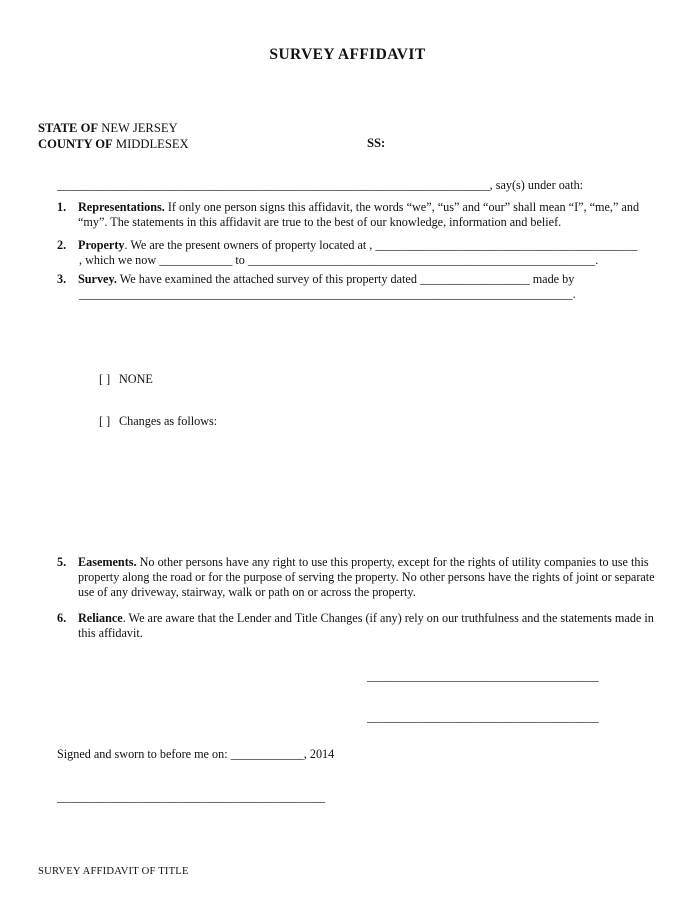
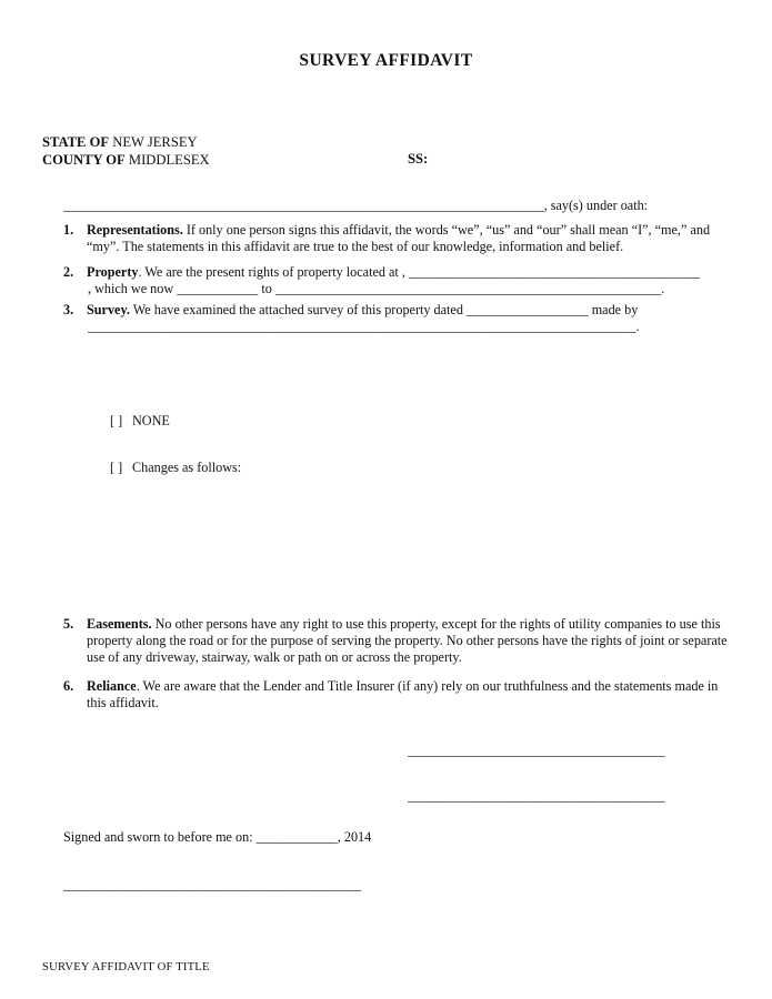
  SURVEY AFFIDAVIT
  STATE OF NEW JERSEY
  COUNTY OF MIDDLESEX
  SS:
  _______________________________________________________________________, say(s) under oath:
  1.
  Representations. If only one person signs this affidavit, the words “we”, “us” and “our” shall mean “I”, “me,” and “my”. The statements in this affidavit are true to the best of our knowledge, information and belief.
  2.
- Property. We are the present owners of property located at , ___________________________________________
+ Property. We are the present rights of property located at , ___________________________________________
  , which we now ____________ to _________________________________________________________.
  3.
  Survey. We have examined the attached survey of this property dated __________________ made by
  _________________________________________________________________________________.
  [ ] NONE
  [ ] Changes as follows:
  5.
  Easements. No other persons have any right to use this property, except for the rights of utility companies to use this property along the road or for the purpose of serving the property. No other persons have the rights of joint or separate use of any driveway, stairway, walk or path on or across the property.
  6.
- Reliance. We are aware that the Lender and Title Changes (if any) rely on our truthfulness and the statements made in this affidavit.
+ Reliance. We are aware that the Lender and Title Insurer (if any) rely on our truthfulness and the statements made in this affidavit.
  ______________________________________
  ______________________________________
  Signed and sworn to before me on: ____________, 2014
  ____________________________________________
  SURVEY AFFIDAVIT OF TITLE
